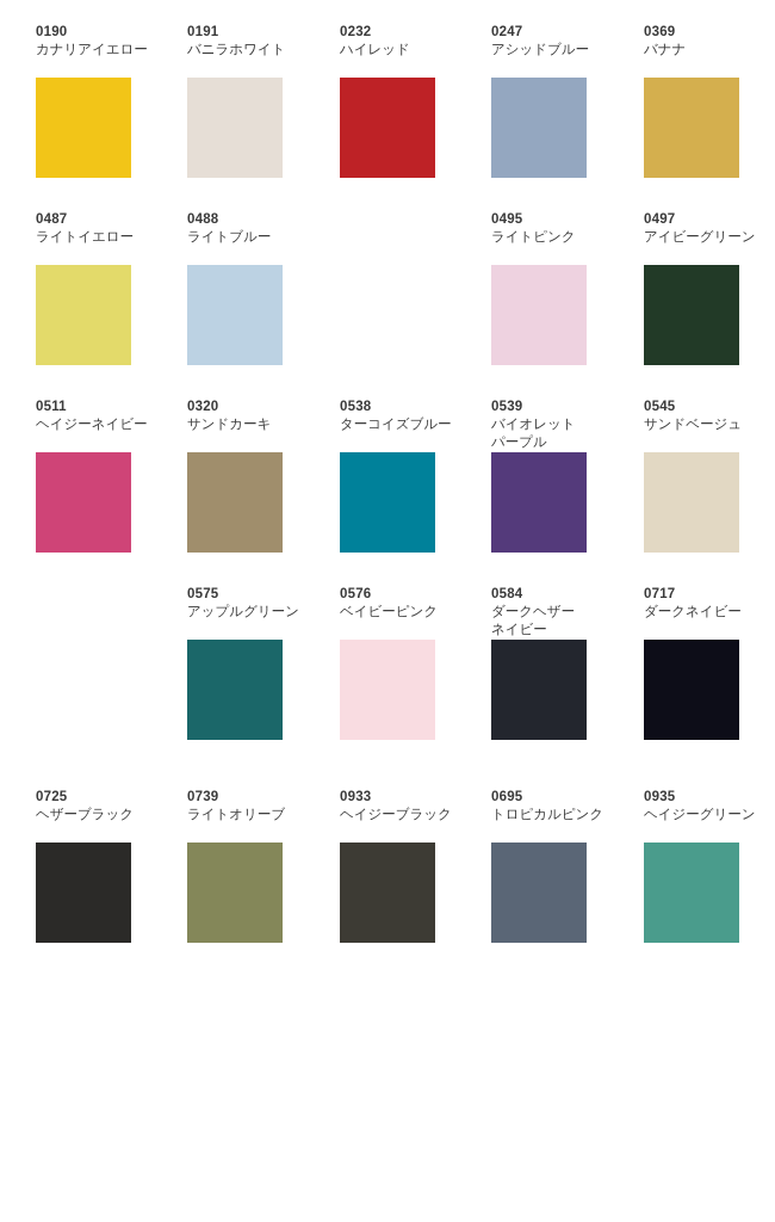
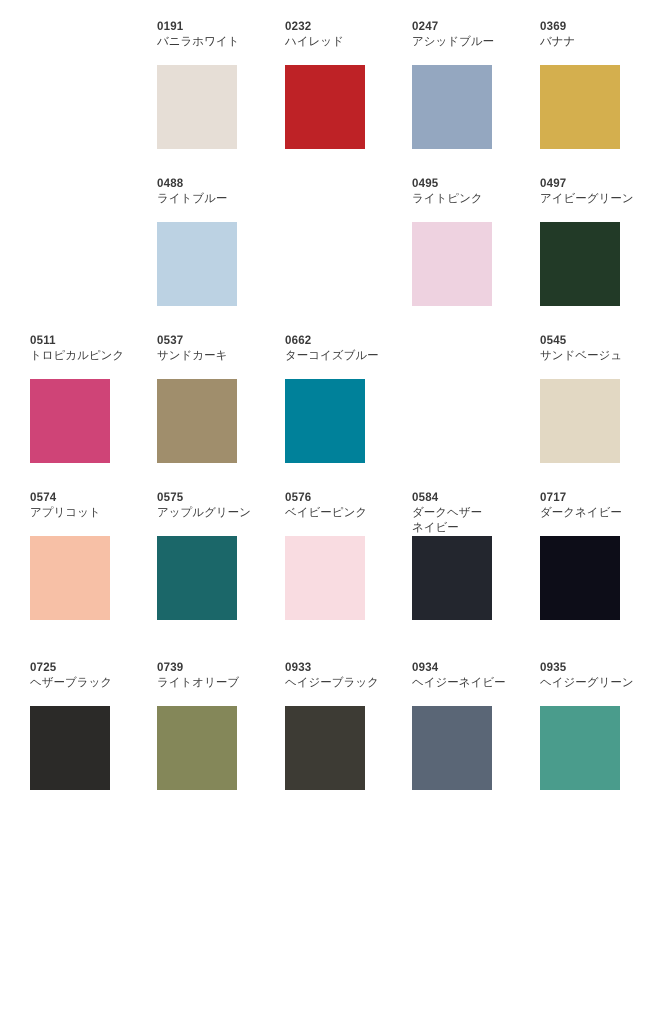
- 0190
- カナリアイエロー
  0191
  バニラホワイト
  0232
  ハイレッド
  0247
  アシッドブルー
  0369
  バナナ
- 0487
- ライトイエロー
  0488
  ライトブルー
  0495
  ライトピンク
  0497
  アイビーグリーン
  0511
- ヘイジーネイビー
+ トロピカルピンク
- 0320
+ 0537
  サンドカーキ
- 0538
+ 0662
  ターコイズブルー
- 0539
- バイオレット
- パープル
  0545
  サンドベージュ
+ 0574
+ アプリコット
  0575
  アップルグリーン
  0576
  ベイビーピンク
  0584
  ダークヘザー
  ネイビー
  0717
  ダークネイビー
  0725
  ヘザーブラック
  0739
  ライトオリーブ
  0933
  ヘイジーブラック
- 0695
+ 0934
- トロピカルピンク
+ ヘイジーネイビー
  0935
  ヘイジーグリーン
